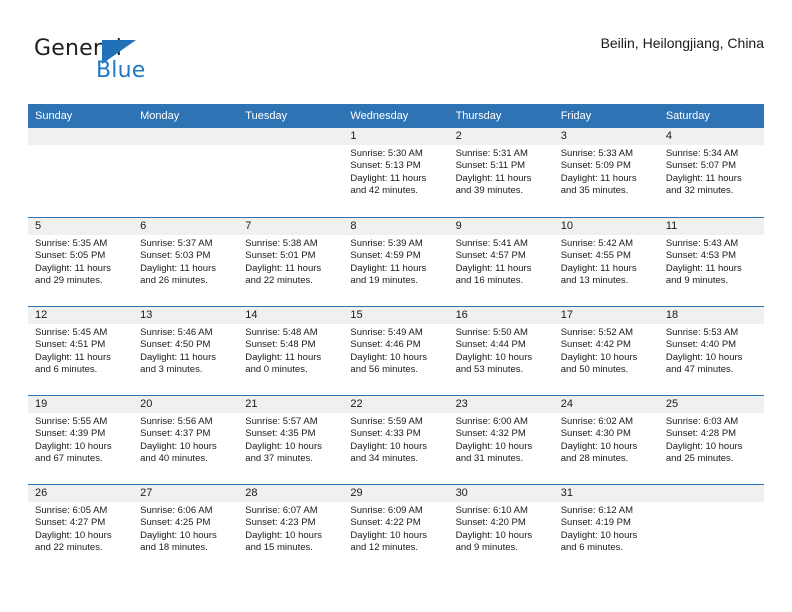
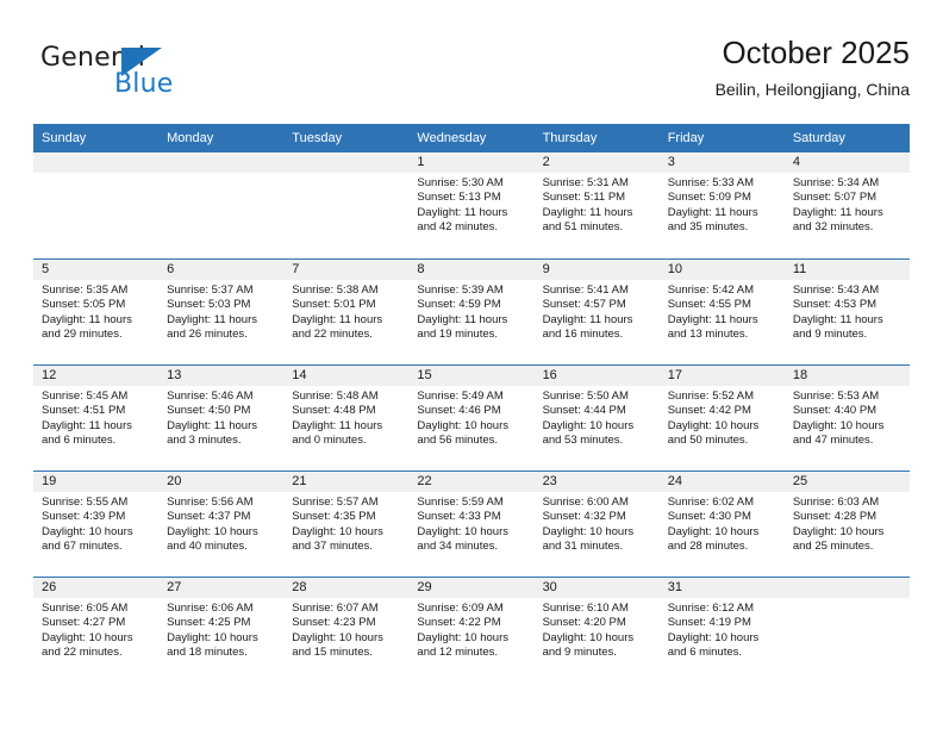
  General
  Blue
+ October 2025
  Beilin, Heilongjiang, China
  Sunday
  Monday
  Tuesday
  Wednesday
  Thursday
  Friday
  Saturday
  1
  Sunrise: 5:30 AM
  Sunset: 5:13 PM
  Daylight: 11 hours
  and 42 minutes.
  2
  Sunrise: 5:31 AM
  Sunset: 5:11 PM
  Daylight: 11 hours
- and 39 minutes.
+ and 51 minutes.
  3
  Sunrise: 5:33 AM
  Sunset: 5:09 PM
  Daylight: 11 hours
  and 35 minutes.
  4
  Sunrise: 5:34 AM
  Sunset: 5:07 PM
  Daylight: 11 hours
  and 32 minutes.
  5
  Sunrise: 5:35 AM
  Sunset: 5:05 PM
  Daylight: 11 hours
  and 29 minutes.
  6
  Sunrise: 5:37 AM
  Sunset: 5:03 PM
  Daylight: 11 hours
  and 26 minutes.
  7
  Sunrise: 5:38 AM
  Sunset: 5:01 PM
  Daylight: 11 hours
  and 22 minutes.
  8
  Sunrise: 5:39 AM
  Sunset: 4:59 PM
  Daylight: 11 hours
  and 19 minutes.
  9
  Sunrise: 5:41 AM
  Sunset: 4:57 PM
  Daylight: 11 hours
  and 16 minutes.
  10
  Sunrise: 5:42 AM
  Sunset: 4:55 PM
  Daylight: 11 hours
  and 13 minutes.
  11
  Sunrise: 5:43 AM
  Sunset: 4:53 PM
  Daylight: 11 hours
  and 9 minutes.
  12
  Sunrise: 5:45 AM
  Sunset: 4:51 PM
  Daylight: 11 hours
  and 6 minutes.
  13
  Sunrise: 5:46 AM
  Sunset: 4:50 PM
  Daylight: 11 hours
  and 3 minutes.
  14
  Sunrise: 5:48 AM
- Sunset: 5:48 PM
+ Sunset: 4:48 PM
  Daylight: 11 hours
  and 0 minutes.
  15
  Sunrise: 5:49 AM
  Sunset: 4:46 PM
  Daylight: 10 hours
  and 56 minutes.
  16
  Sunrise: 5:50 AM
  Sunset: 4:44 PM
  Daylight: 10 hours
  and 53 minutes.
  17
  Sunrise: 5:52 AM
  Sunset: 4:42 PM
  Daylight: 10 hours
  and 50 minutes.
  18
  Sunrise: 5:53 AM
  Sunset: 4:40 PM
  Daylight: 10 hours
  and 47 minutes.
  19
  Sunrise: 5:55 AM
  Sunset: 4:39 PM
  Daylight: 10 hours
  and 67 minutes.
  20
  Sunrise: 5:56 AM
  Sunset: 4:37 PM
  Daylight: 10 hours
  and 40 minutes.
  21
  Sunrise: 5:57 AM
  Sunset: 4:35 PM
  Daylight: 10 hours
  and 37 minutes.
  22
  Sunrise: 5:59 AM
  Sunset: 4:33 PM
  Daylight: 10 hours
  and 34 minutes.
  23
  Sunrise: 6:00 AM
  Sunset: 4:32 PM
  Daylight: 10 hours
  and 31 minutes.
  24
  Sunrise: 6:02 AM
  Sunset: 4:30 PM
  Daylight: 10 hours
  and 28 minutes.
  25
  Sunrise: 6:03 AM
  Sunset: 4:28 PM
  Daylight: 10 hours
  and 25 minutes.
  26
  Sunrise: 6:05 AM
  Sunset: 4:27 PM
  Daylight: 10 hours
  and 22 minutes.
  27
  Sunrise: 6:06 AM
  Sunset: 4:25 PM
  Daylight: 10 hours
  and 18 minutes.
  28
  Sunrise: 6:07 AM
  Sunset: 4:23 PM
  Daylight: 10 hours
  and 15 minutes.
  29
  Sunrise: 6:09 AM
  Sunset: 4:22 PM
  Daylight: 10 hours
  and 12 minutes.
  30
  Sunrise: 6:10 AM
  Sunset: 4:20 PM
  Daylight: 10 hours
  and 9 minutes.
  31
  Sunrise: 6:12 AM
  Sunset: 4:19 PM
  Daylight: 10 hours
  and 6 minutes.
